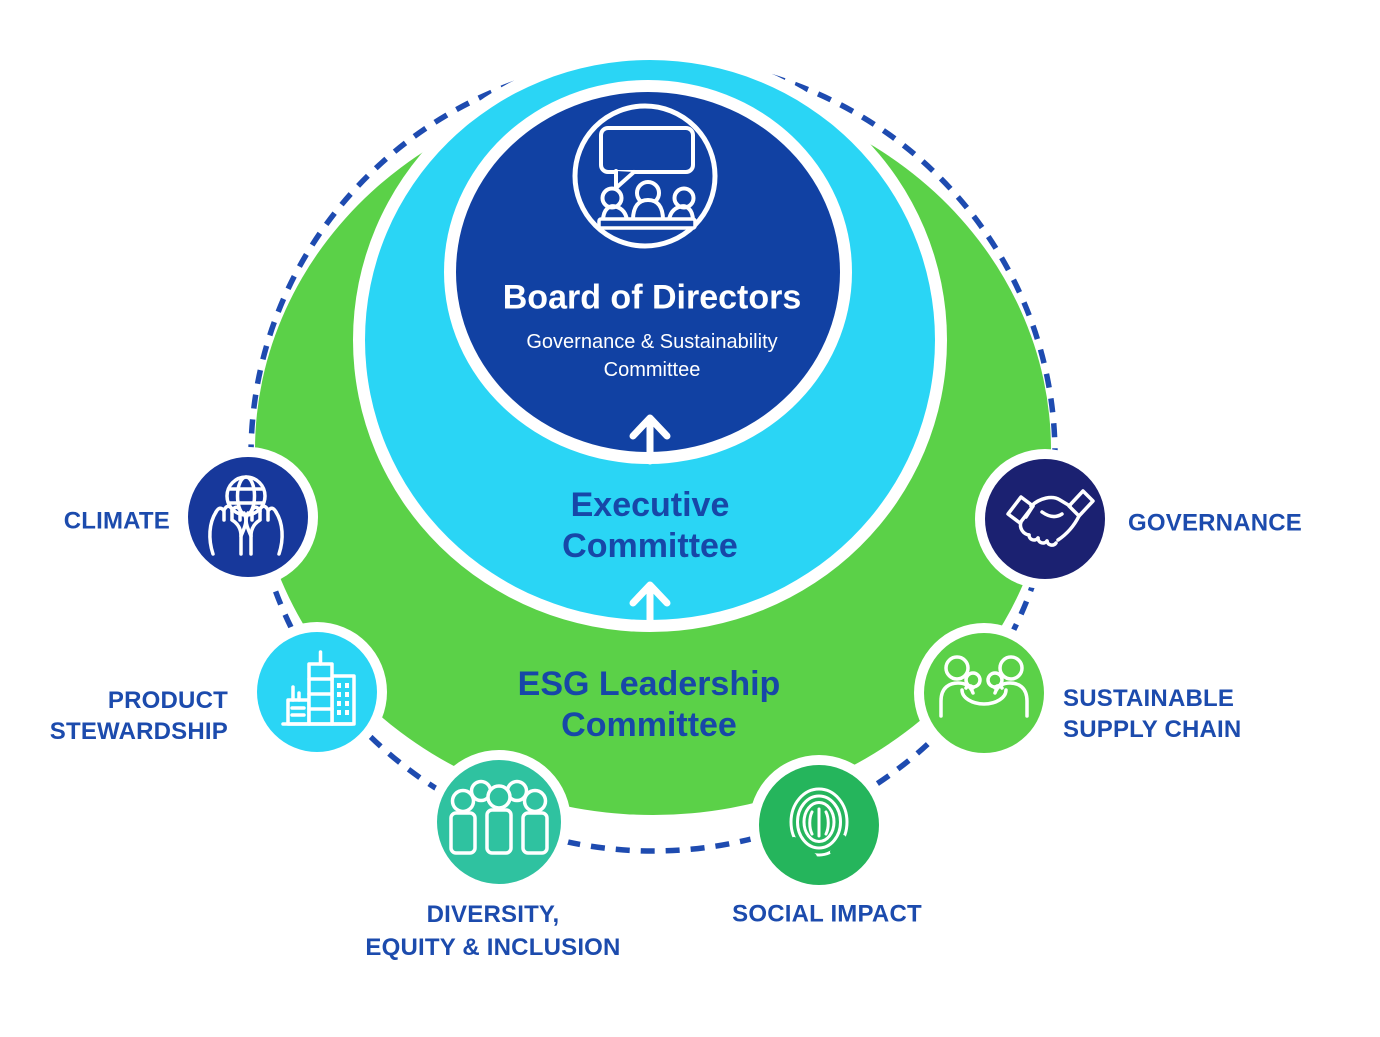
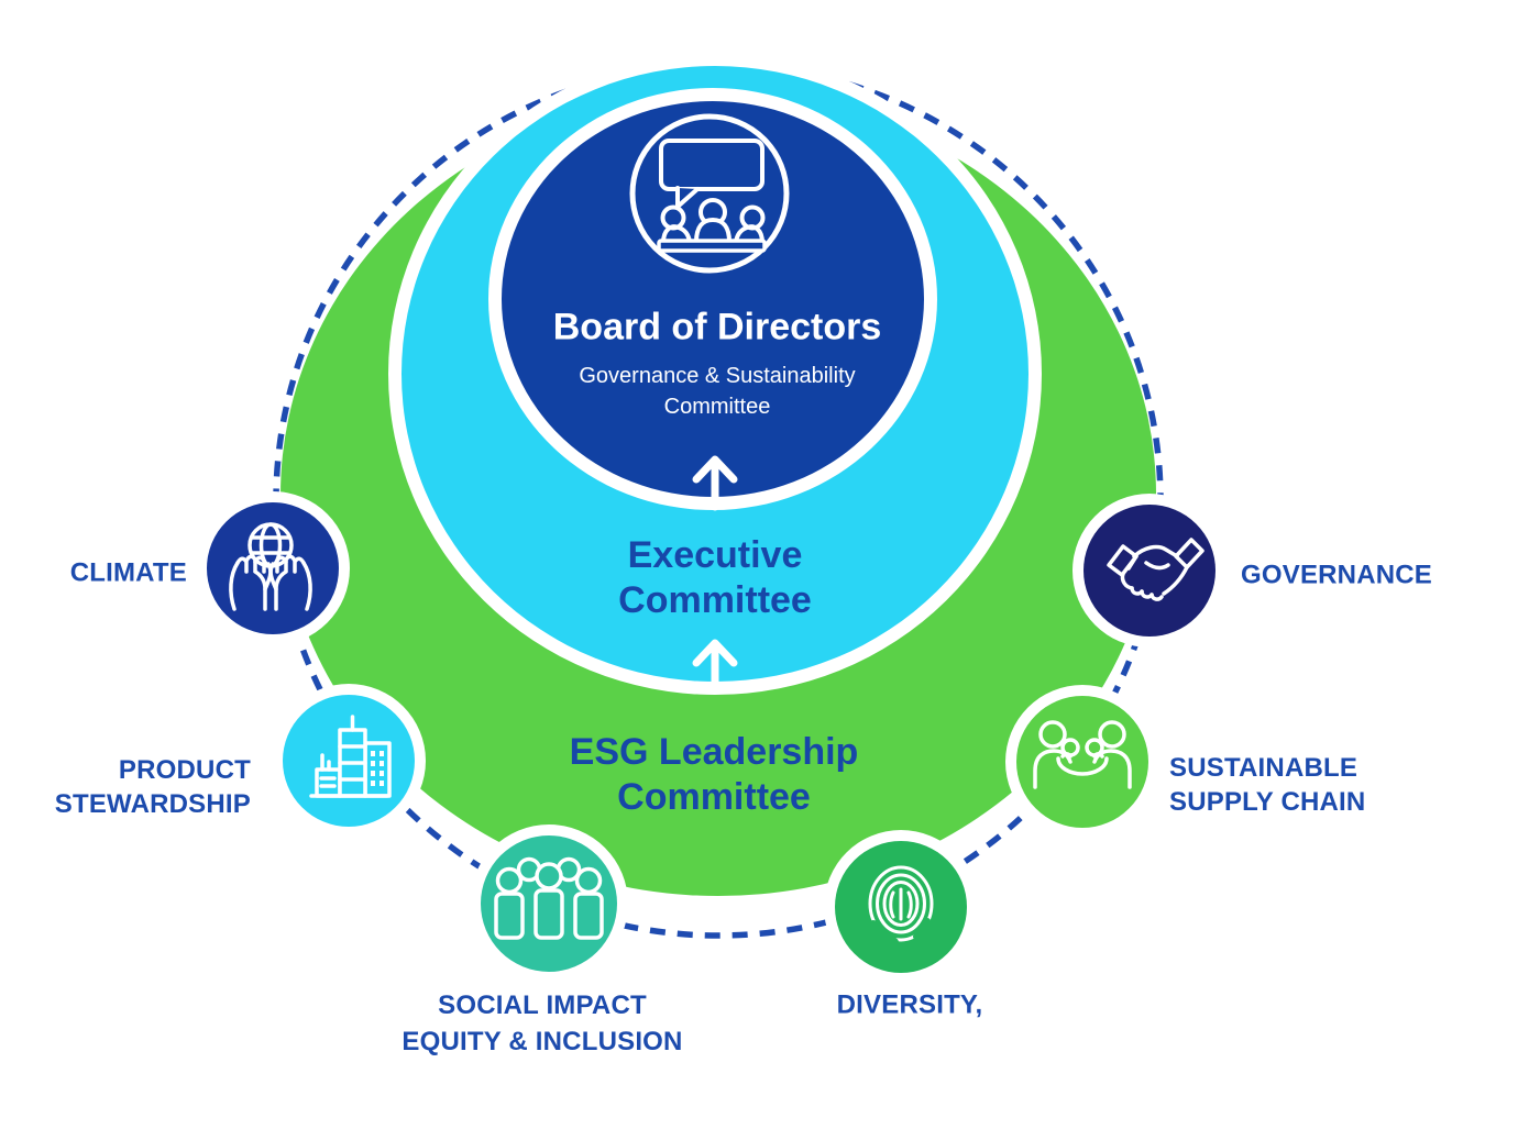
  Board of Directors
  Governance & Sustainability
  Committee
  Executive
  Committee
  ESG Leadership
  Committee
  CLIMATE
  GOVERNANCE
  PRODUCT
  STEWARDSHIP
  SUSTAINABLE
  SUPPLY CHAIN
- DIVERSITY,
+ SOCIAL IMPACT
  EQUITY & INCLUSION
- SOCIAL IMPACT
+ DIVERSITY,
